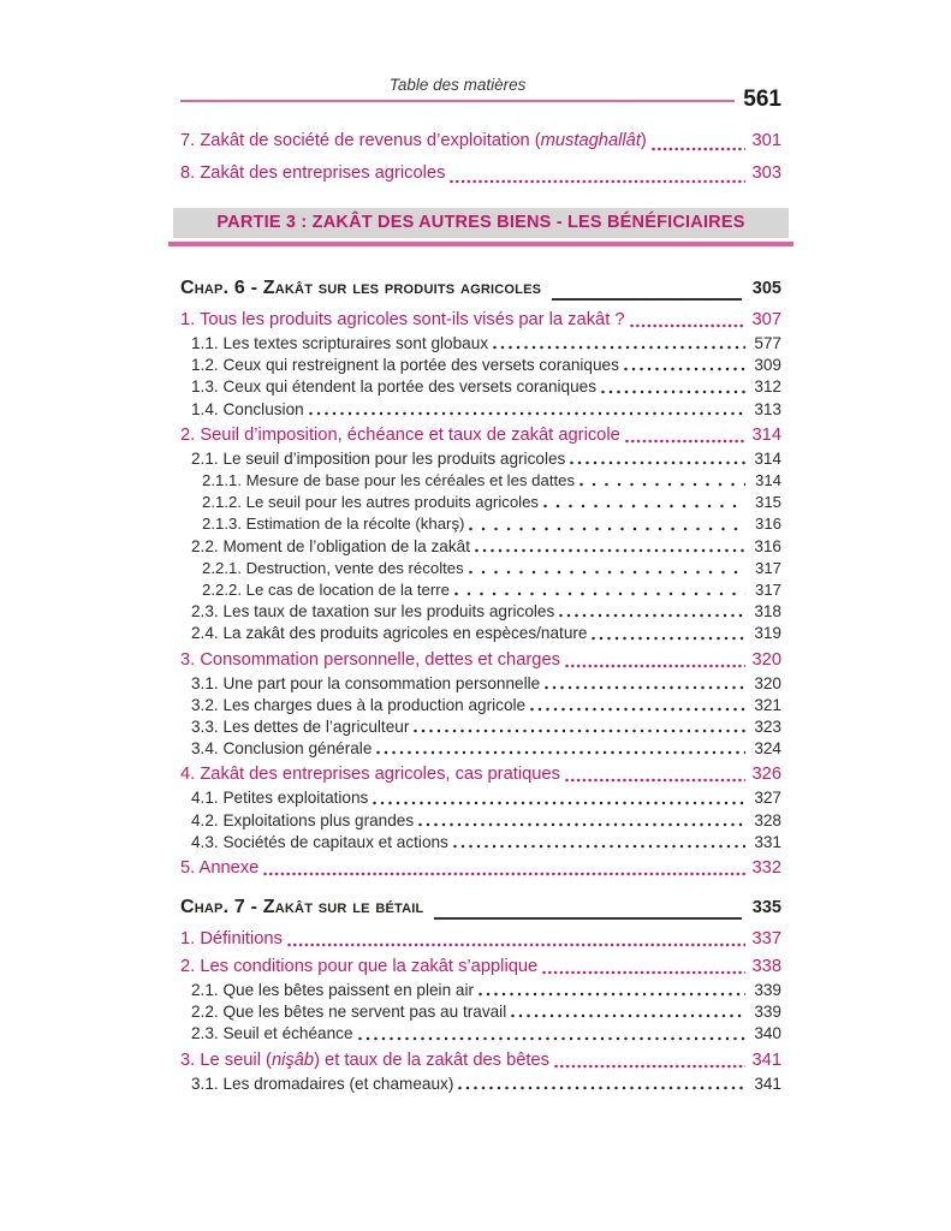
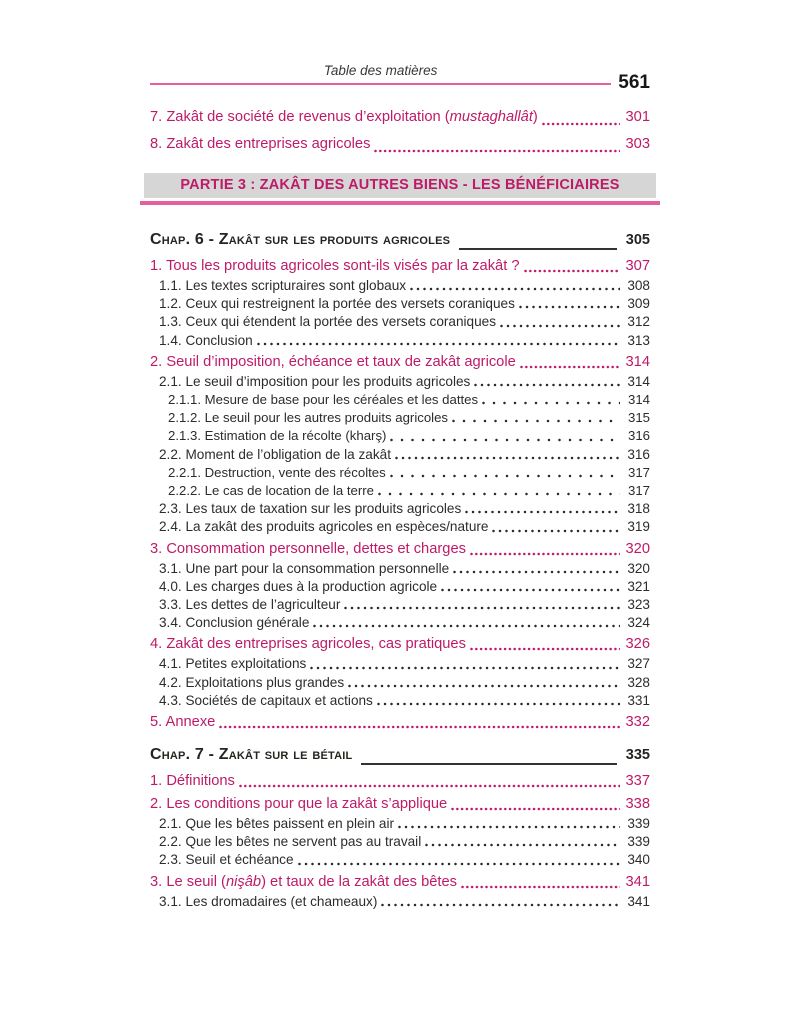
  Table des matières
  561
  7. Zakât de société de revenus d’exploitation (mustaghallât)
  301
  8. Zakât des entreprises agricoles
  303
  PARTIE 3 : ZAKÂT DES AUTRES BIENS - LES BÉNÉFICIAIRES
  Chap. 6 - Zakât sur les produits agricoles
  305
  1. Tous les produits agricoles sont-ils visés par la zakât ?
  307
  1.1. Les textes scripturaires sont globaux
- 577
+ 308
  1.2. Ceux qui restreignent la portée des versets coraniques
  309
  1.3. Ceux qui étendent la portée des versets coraniques
  312
  1.4. Conclusion
  313
  2. Seuil d’imposition, échéance et taux de zakât agricole
  314
  2.1. Le seuil d’imposition pour les produits agricoles
  314
  2.1.1. Mesure de base pour les céréales et les dattes
  314
  2.1.2. Le seuil pour les autres produits agricoles
  315
  2.1.3. Estimation de la récolte (kharş)
  316
  2.2. Moment de l’obligation de la zakât
  316
  2.2.1. Destruction, vente des récoltes
  317
  2.2.2. Le cas de location de la terre
  317
  2.3. Les taux de taxation sur les produits agricoles
  318
  2.4. La zakât des produits agricoles en espèces/nature
  319
  3. Consommation personnelle, dettes et charges
  320
  3.1. Une part pour la consommation personnelle
  320
- 3.2. Les charges dues à la production agricole
+ 4.0. Les charges dues à la production agricole
  321
  3.3. Les dettes de l’agriculteur
  323
  3.4. Conclusion générale
  324
  4. Zakât des entreprises agricoles, cas pratiques
  326
  4.1. Petites exploitations
  327
  4.2. Exploitations plus grandes
  328
  4.3. Sociétés de capitaux et actions
  331
  5. Annexe
  332
  Chap. 7 - Zakât sur le bétail
  335
  1. Définitions
  337
  2. Les conditions pour que la zakât s’applique
  338
  2.1. Que les bêtes paissent en plein air
  339
  2.2. Que les bêtes ne servent pas au travail
  339
  2.3. Seuil et échéance
  340
  3. Le seuil (nişâb) et taux de la zakât des bêtes
  341
  3.1. Les dromadaires (et chameaux)
  341
